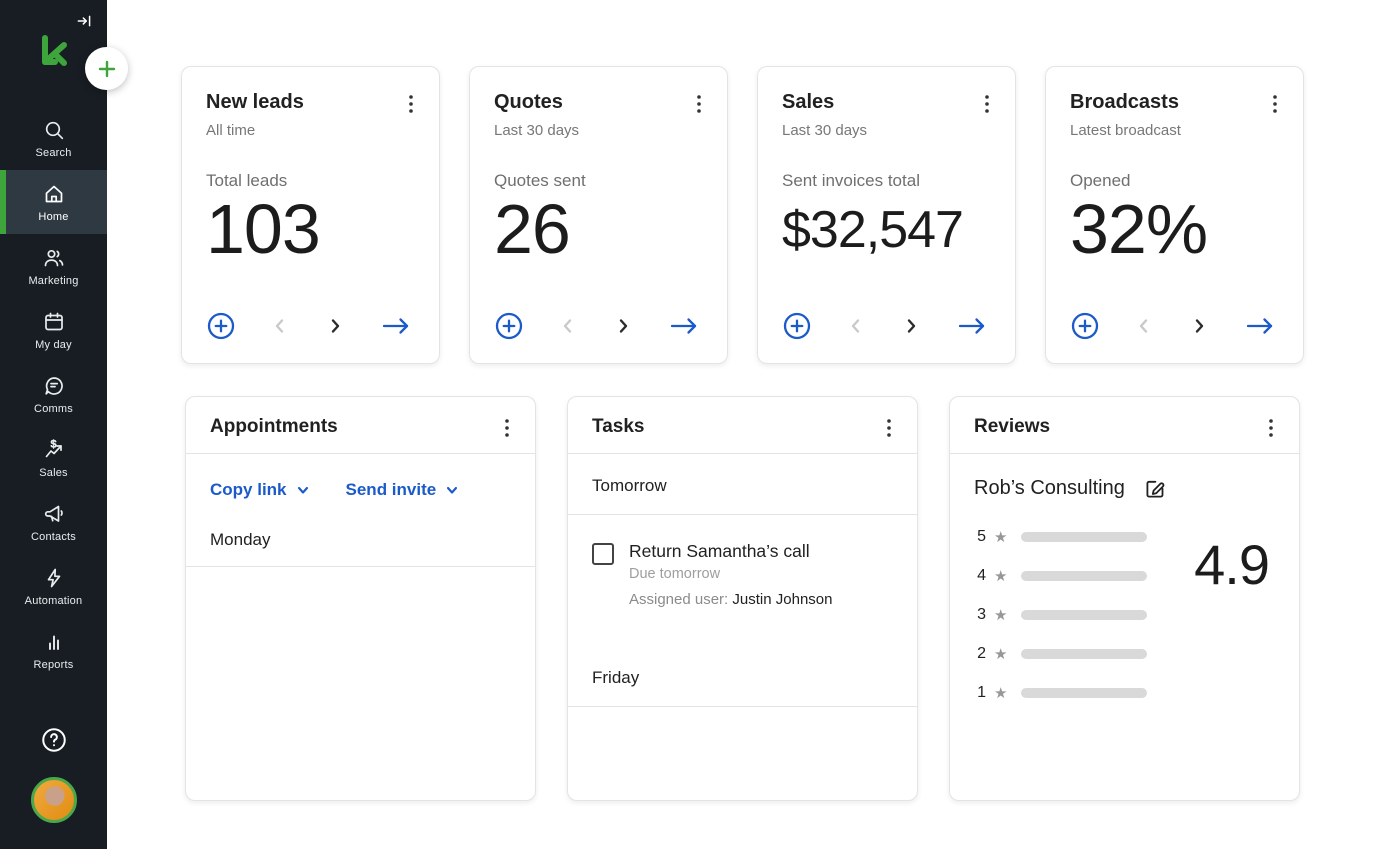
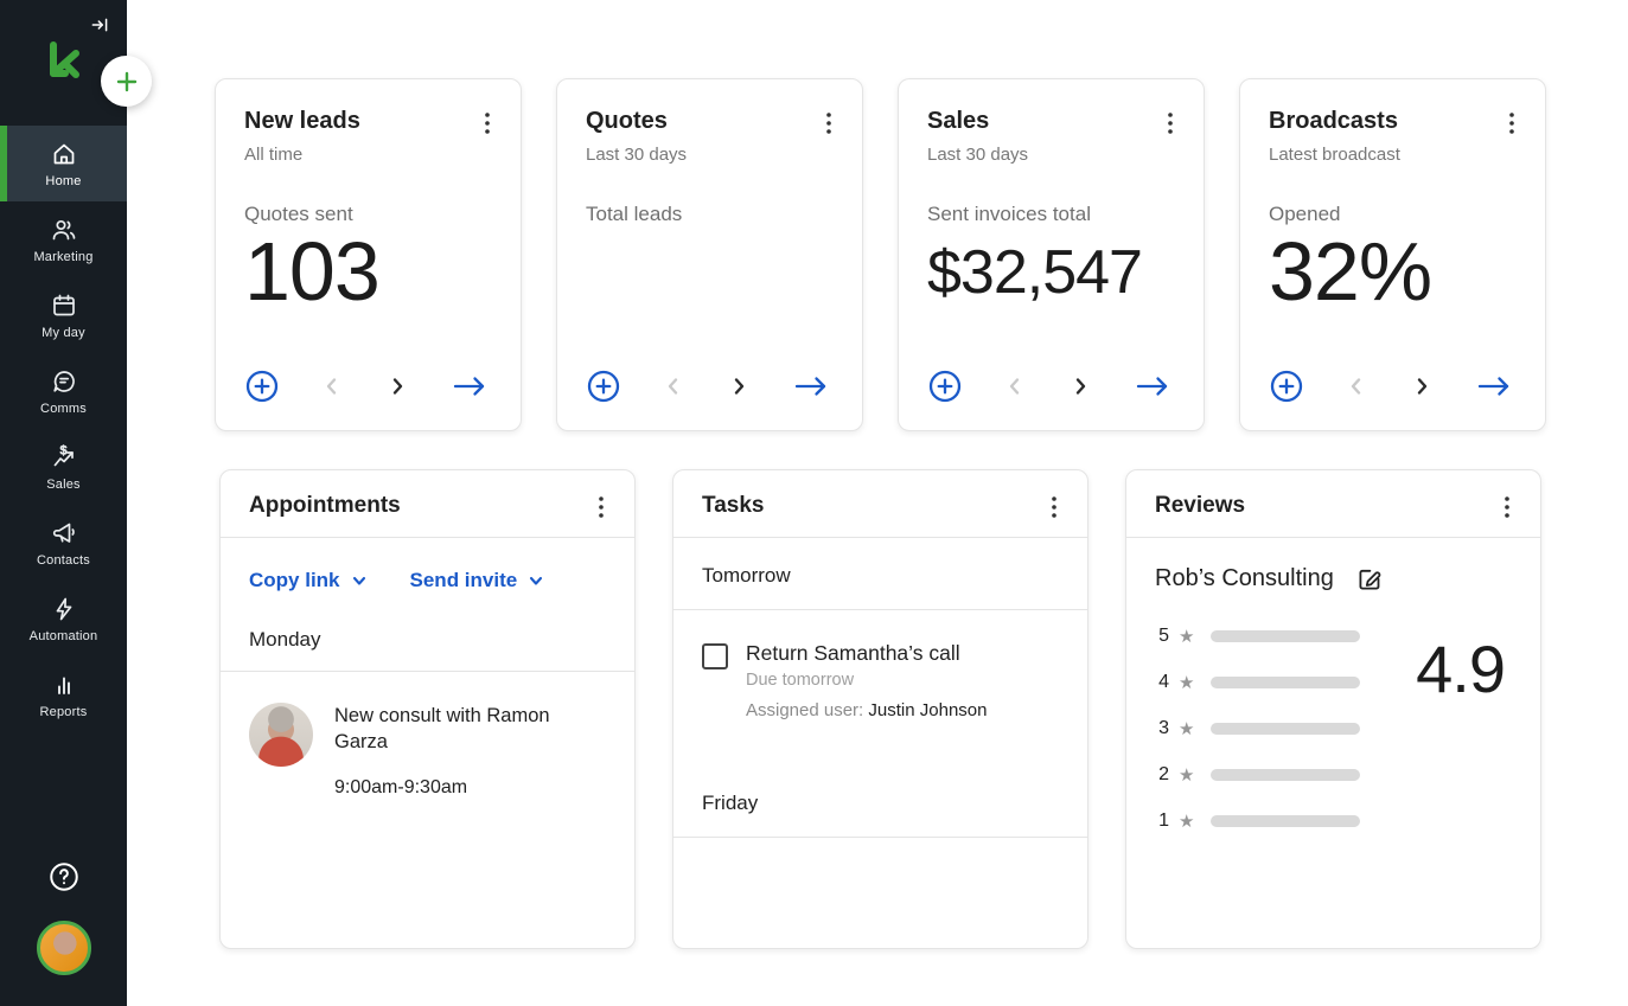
- Search
  Home
  Marketing
  My day
  Comms
  $
  Sales
  Contacts
  Automation
  Reports
  New leads
  All time
- Total leads
+ Quotes sent
  103
  Quotes
  Last 30 days
- Quotes sent
+ Total leads
- 26
  Sales
  Last 30 days
  Sent invoices total
  $32,547
  Broadcasts
  Latest broadcast
  Opened
  32%
  Appointments
  Copy link
  Send invite
  Monday
+ New consult with Ramon Garza
+ 9:00am-9:30am
  Tasks
  Tomorrow
  Return Samantha’s call
  Due tomorrow
  Assigned user: Justin Johnson
  Friday
  Reviews
  Rob’s Consulting
  5
  4
  3
  2
  1
  4.9
